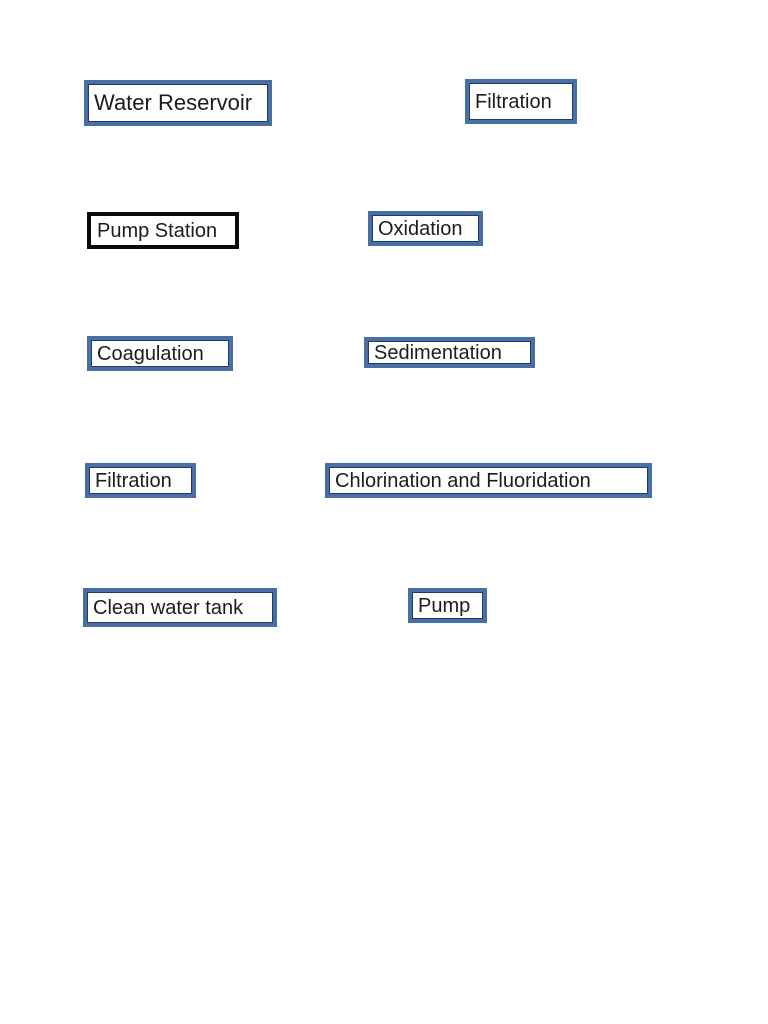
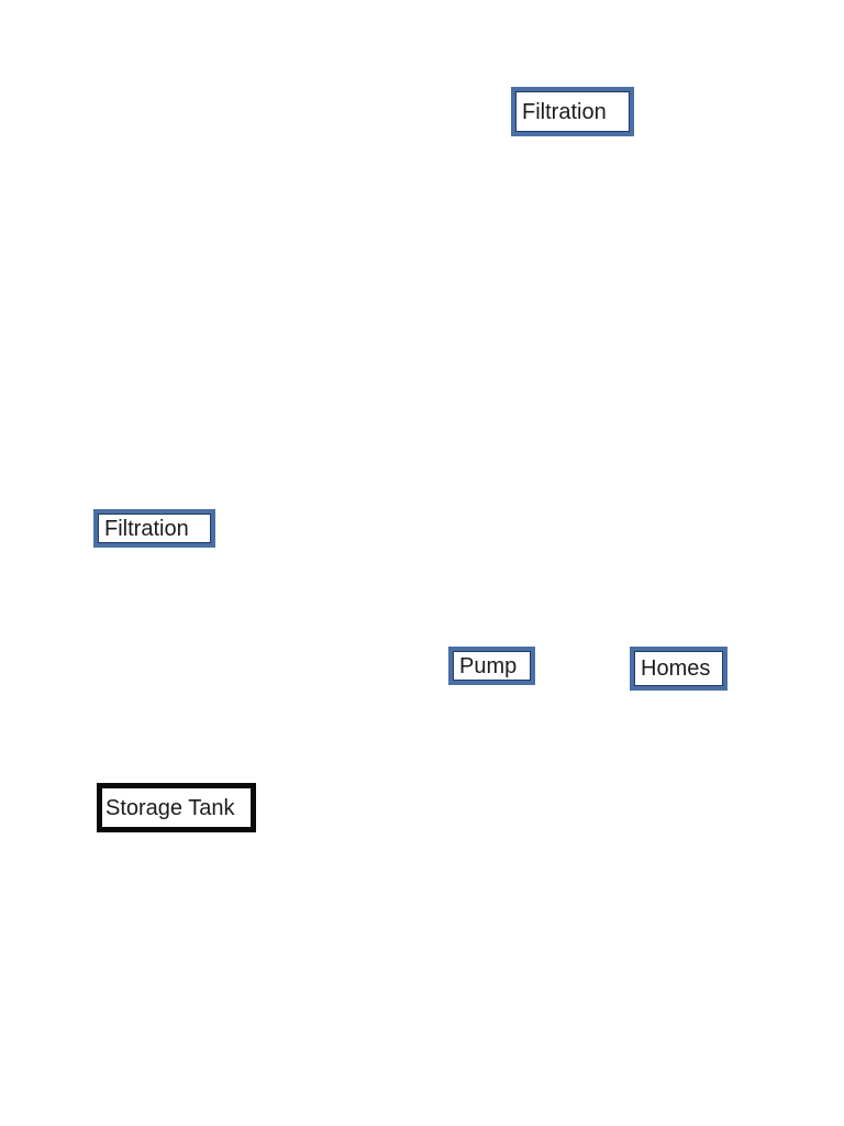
- Water Reservoir
  Filtration
- Pump Station
- Oxidation
- Coagulation
- Sedimentation
  Filtration
- Chlorination and Fluoridation
- Clean water tank
  Pump
+ Homes
+ Storage Tank
